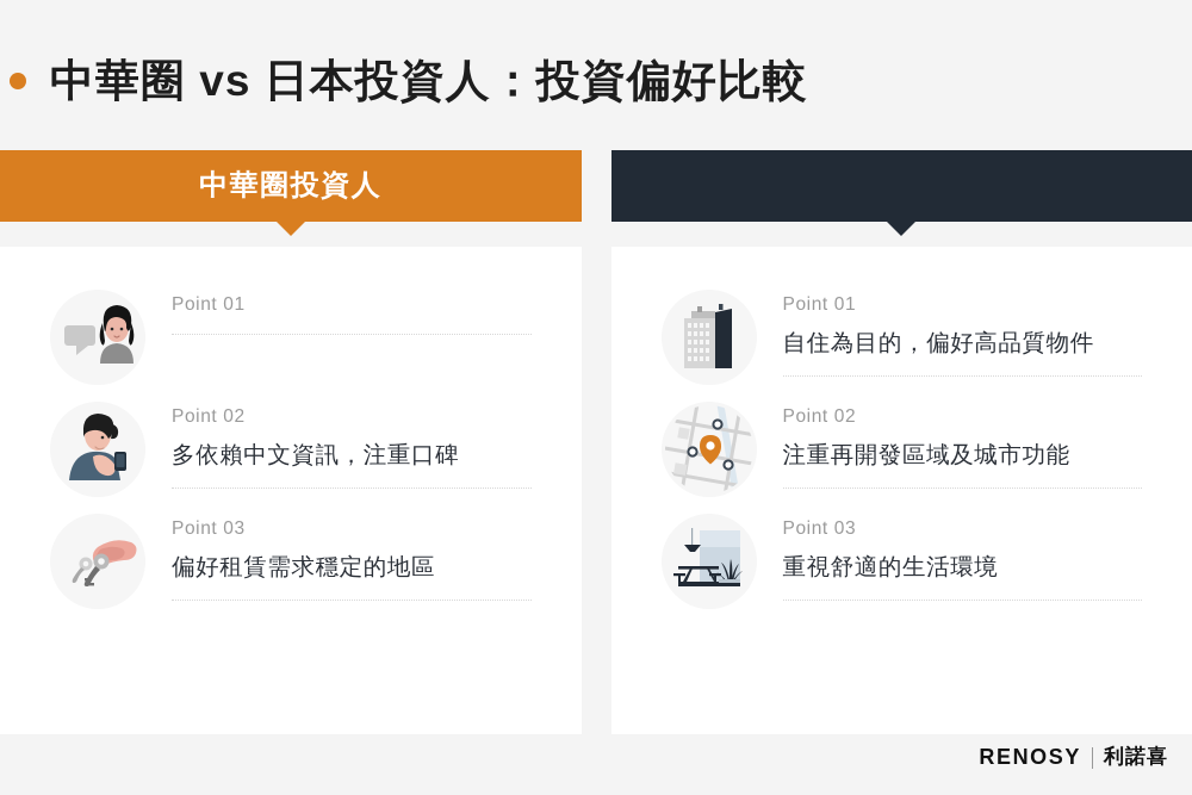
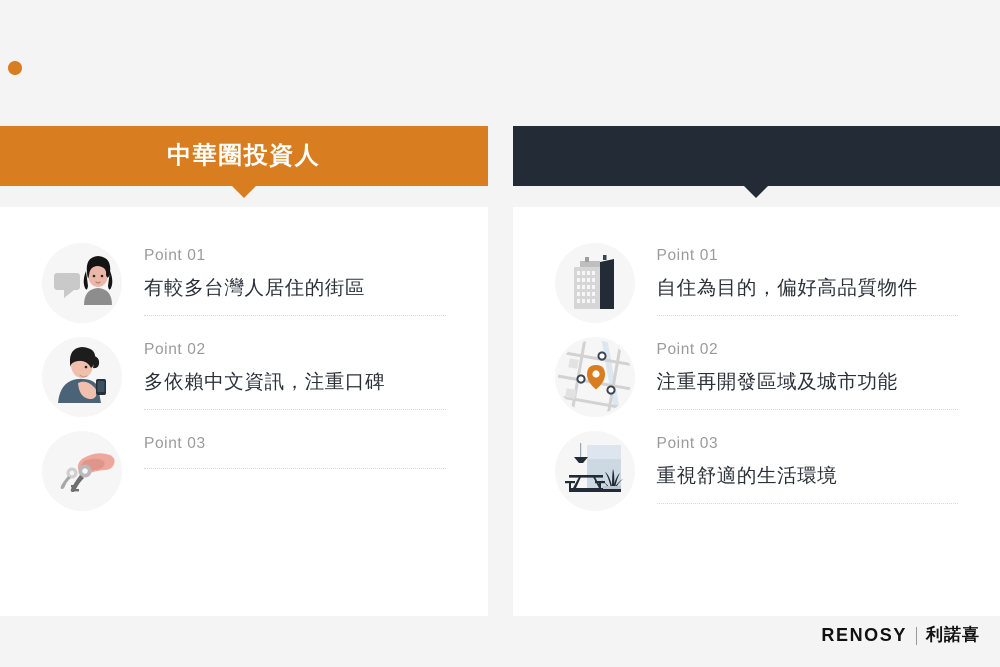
- 中華圈 vs 日本投資人：投資偏好比較
  中華圈投資人
  Point 01
+ 有較多台灣人居住的街區
  Point 02
  多依賴中文資訊，注重口碑
  Point 03
- 偏好租賃需求穩定的地區
  Point 01
  自住為目的，偏好高品質物件
  Point 02
  注重再開發區域及城市功能
  Point 03
  重視舒適的生活環境
  RENOSY
  利諾喜
